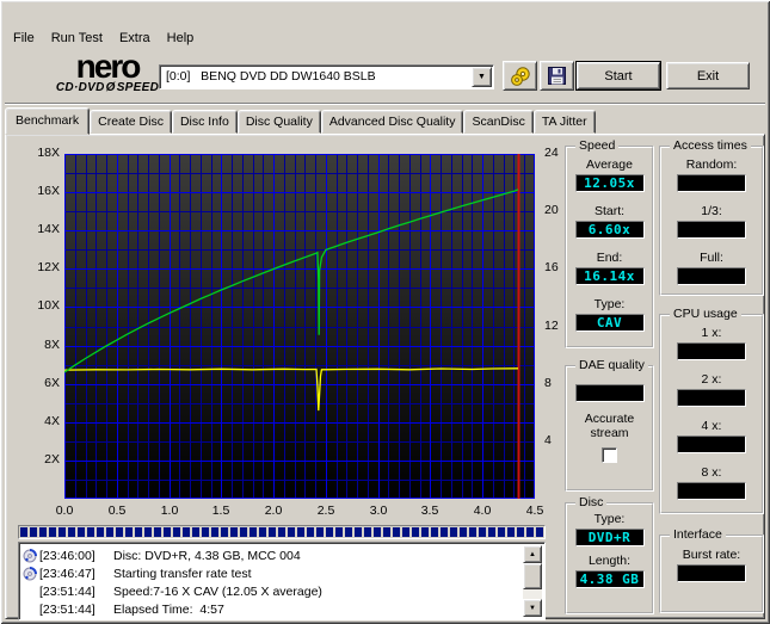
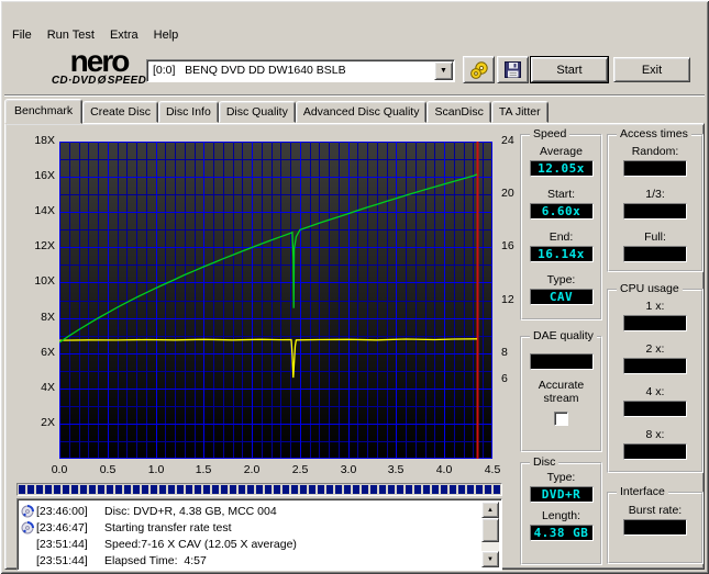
  File
  Run Test
  Extra
  Help
  nero
  CD·DVDØSPEED
  [0:0] BENQ DVD DD DW1640 BSLB
  Start
  Exit
  Benchmark Create Disc Disc Info Disc Quality Advanced Disc Quality ScanDisc TA Jitter
  18X
  16X
  14X
  12X
  10X
  8X
  6X
  4X
  2X
  24
  20
  16
  12
  8
- 4
+ 6
  0.0
  0.5
  1.0
  1.5
  2.0
  2.5
  3.0
  3.5
  4.0
  4.5
  [23:46:00]
  Disc: DVD+R, 4.38 GB, MCC 004
  [23:46:47]
  Starting transfer rate test
  [23:51:44]
  Speed:7-16 X CAV (12.05 X average)
  [23:51:44]
  Elapsed Time: 4:57
  Speed
  Average
  12.05x
  Start:
  6.60x
  End:
  16.14x
  Type:
  CAV
  Access times
  Random:
  1/3:
  Full:
  CPU usage
  1 x:
  2 x:
  4 x:
  8 x:
  DAE quality
  Accurate
  stream
  Disc
  Type:
  DVD+R
  Length:
  4.38 GB
  Interface
  Burst rate:
